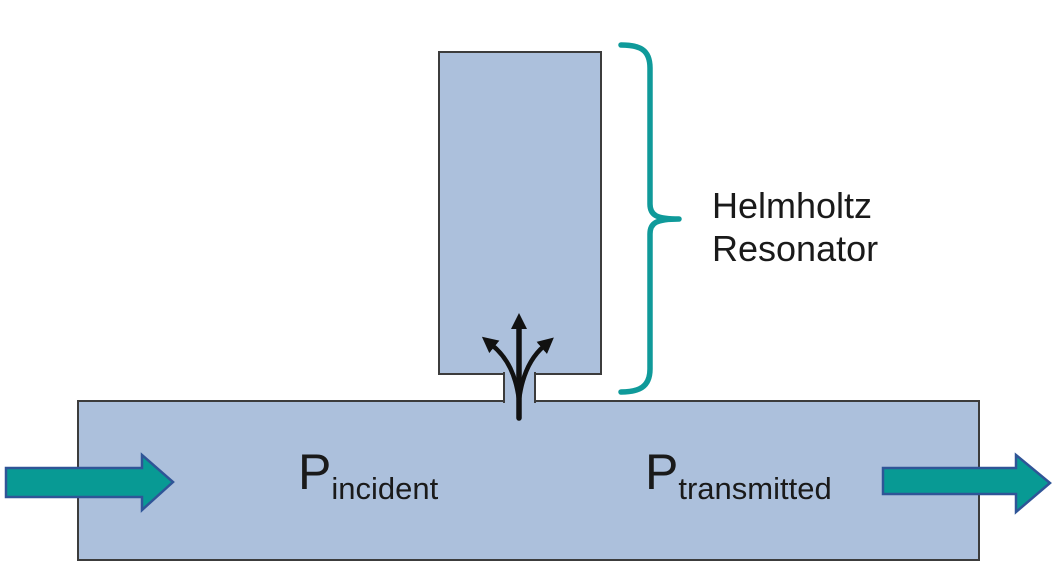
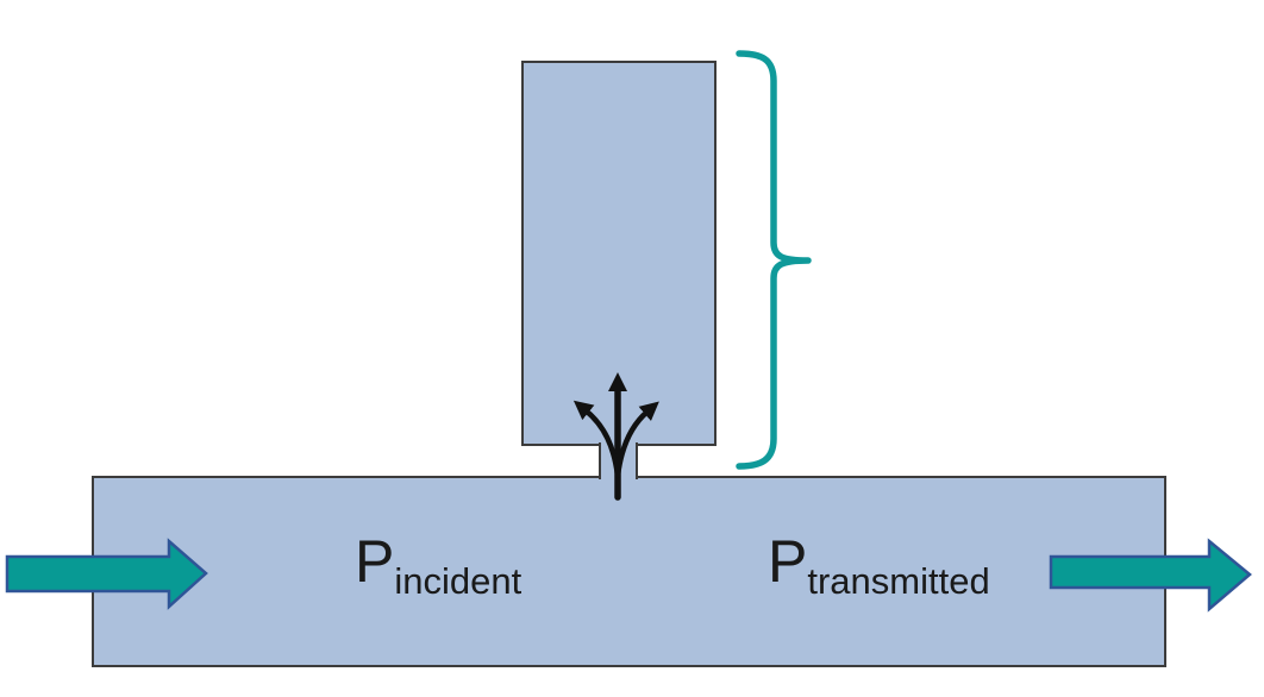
  Pincident
  Ptransmitted
- Helmholtz
- Resonator
